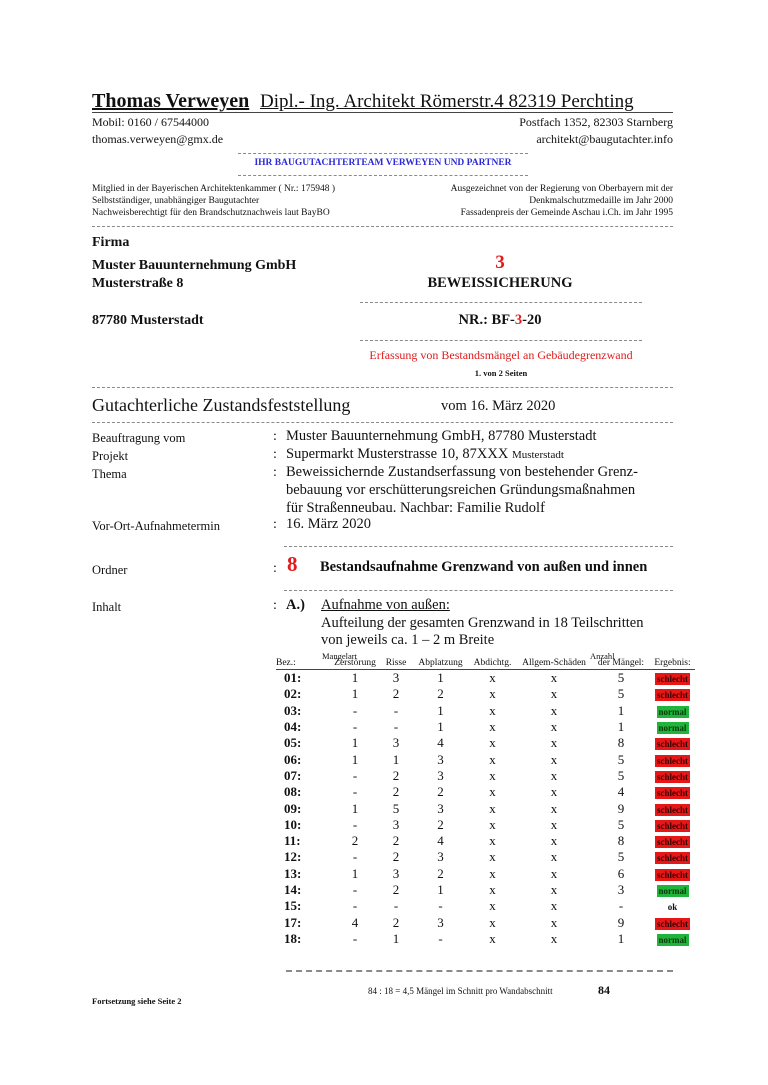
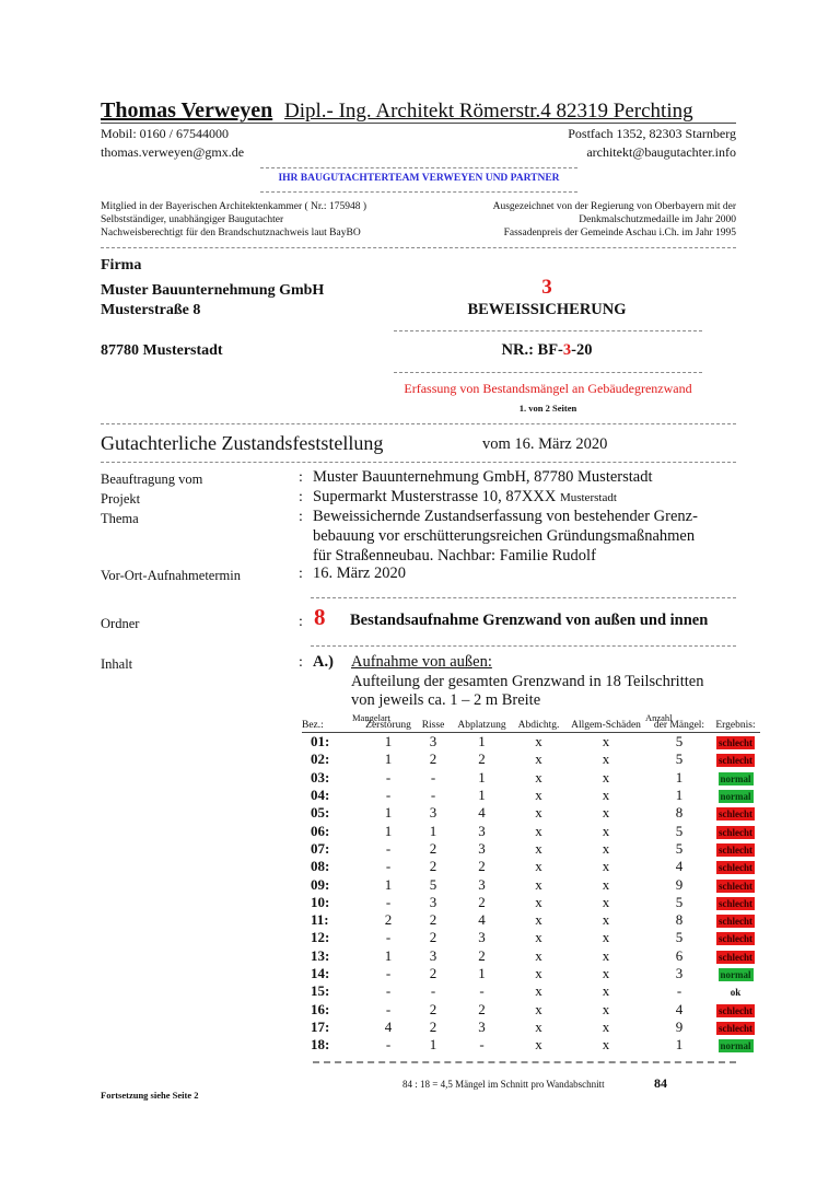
  Thomas Verweyen Dipl.- Ing. Architekt Römerstr.4 82319 Perchting
  Mobil: 0160 / 67544000
  thomas.verweyen@gmx.de
  Postfach 1352, 82303 Starnberg
  architekt@baugutachter.info
  IHR BAUGUTACHTERTEAM VERWEYEN UND PARTNER
  Mitglied in der Bayerischen Architektenkammer ( Nr.: 175948 )
  Selbstständiger, unabhängiger Baugutachter
  Nachweisberechtigt für den Brandschutznachweis laut BayBO
  Ausgezeichnet von der Regierung von Oberbayern mit der
  Denkmalschutzmedaille im Jahr 2000
  Fassadenpreis der Gemeinde Aschau i.Ch. im Jahr 1995
  Firma
  Muster Bauunternehmung GmbH
  Musterstraße 8
  87780 Musterstadt
  3
  BEWEISSICHERUNG
  NR.: BF-3-20
  Erfassung von Bestandsmängel an Gebäudegrenzwand
  1. von 2 Seiten
  Gutachterliche Zustandsfeststellung
  vom 16. März 2020
  Beauftragung vom
  :
  Muster Bauunternehmung GmbH, 87780 Musterstadt
  Projekt
  :
  Supermarkt Musterstrasse 10, 87XXX Musterstadt
  Thema
  :
  Beweissichernde Zustandserfassung von bestehender Grenz-
  bebauung vor erschütterungsreichen Gründungsmaßnahmen
  für Straßenneubau. Nachbar: Familie Rudolf
  Vor-Ort-Aufnahmetermin
  :
  16. März 2020
  Ordner
  :
  8
  Bestandsaufnahme Grenzwand von außen und innen
  Inhalt
  :
  A.)
  Aufnahme von außen:
  Aufteilung der gesamten Grenzwand in 18 Teilschritten
  von jeweils ca. 1 – 2 m Breite
  Mangelart
  Anzahl
  Bez.:	Zerstörung	Risse	Abplatzung	Abdichtg.	Allgem-Schäden	der Mängel:	Ergebnis:
  01:	1	3	1	x	x	5	schlecht
  02:	1	2	2	x	x	5	schlecht
  03:	-	-	1	x	x	1	normal
  04:	-	-	1	x	x	1	normal
  05:	1	3	4	x	x	8	schlecht
  06:	1	1	3	x	x	5	schlecht
  07:	-	2	3	x	x	5	schlecht
  08:	-	2	2	x	x	4	schlecht
  09:	1	5	3	x	x	9	schlecht
  10:	-	3	2	x	x	5	schlecht
  11:	2	2	4	x	x	8	schlecht
  12:	-	2	3	x	x	5	schlecht
  13:	1	3	2	x	x	6	schlecht
  14:	-	2	1	x	x	3	normal
  15:	-	-	-	x	x	-	ok
+ 16:	-	2	2	x	x	4	schlecht
  17:	4	2	3	x	x	9	schlecht
  18:	-	1	-	x	x	1	normal
  84 : 18 = 4,5 Mängel im Schnitt pro Wandabschnitt
  84
  Fortsetzung siehe Seite 2
